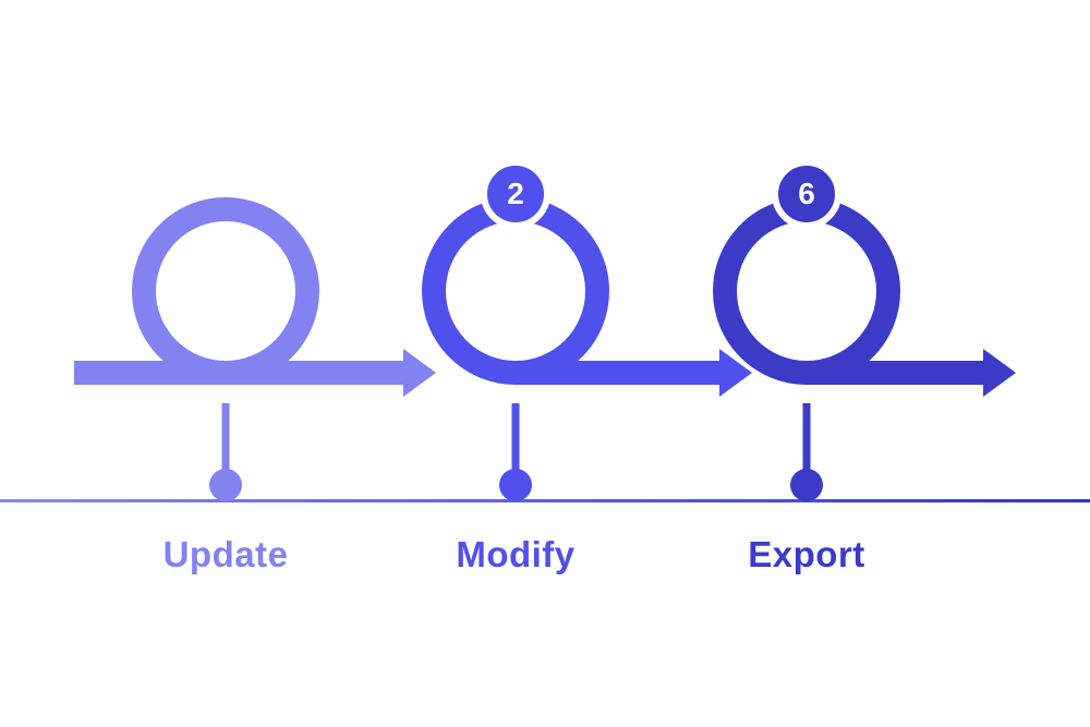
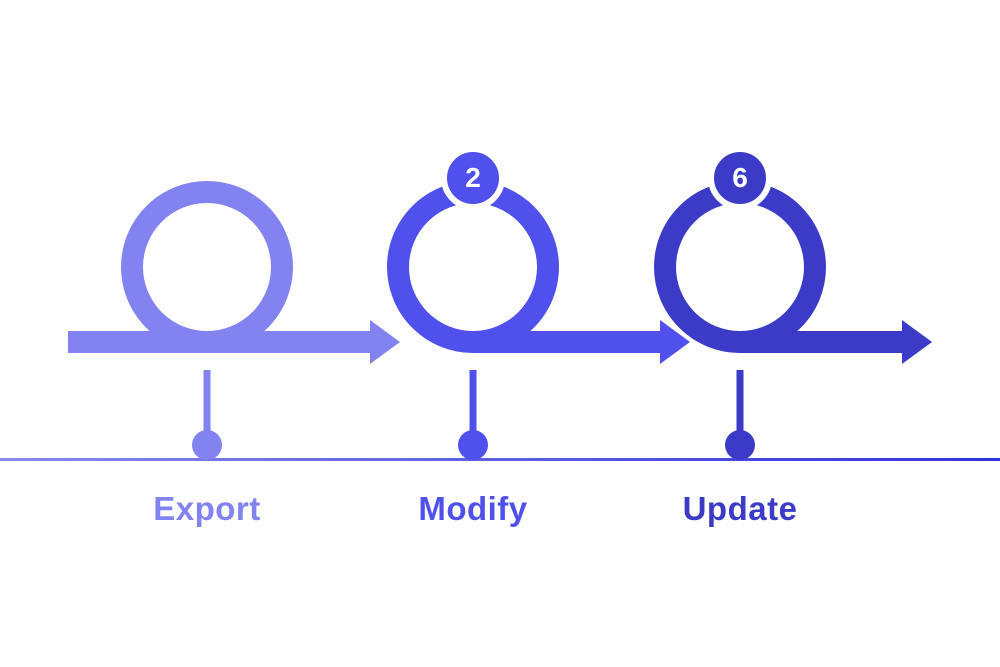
  2
  6
- Update
+ Export
  Modify
- Export
+ Update
